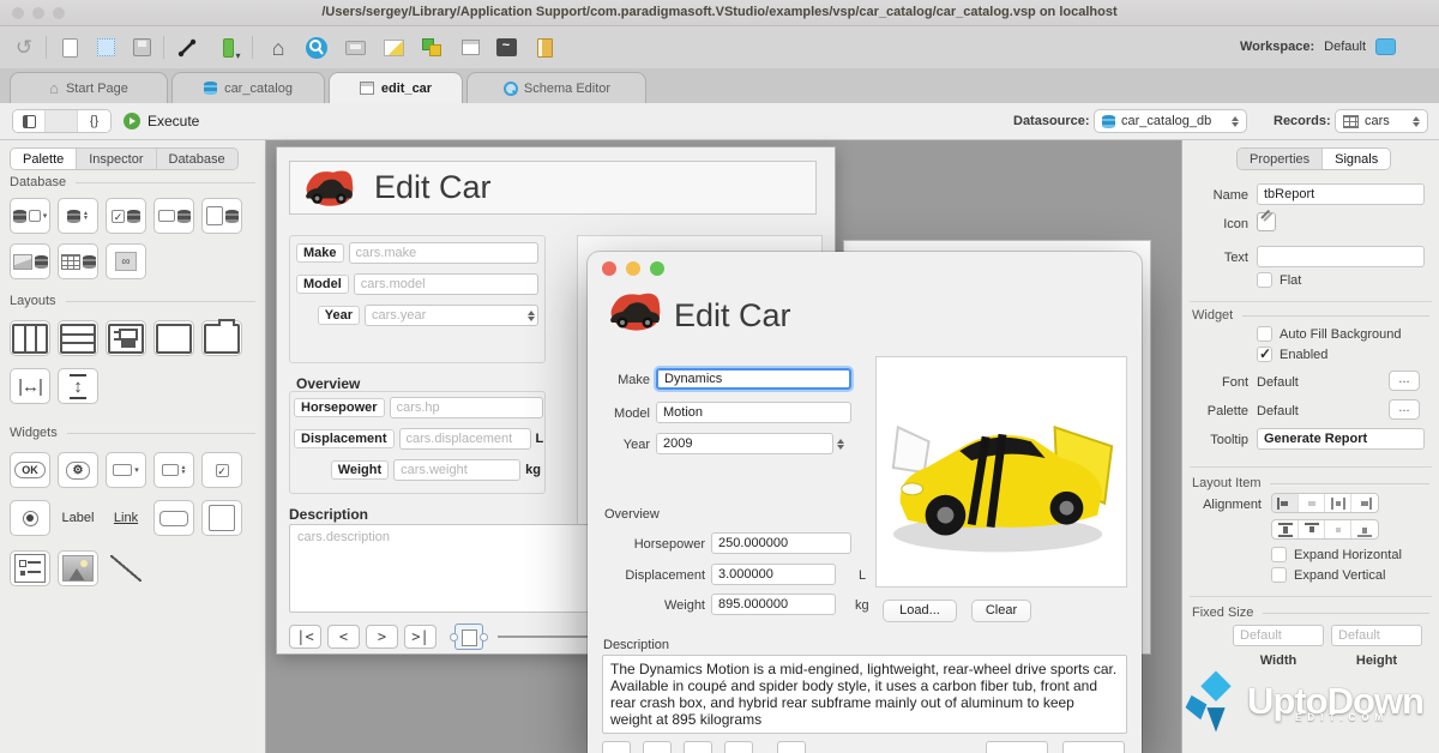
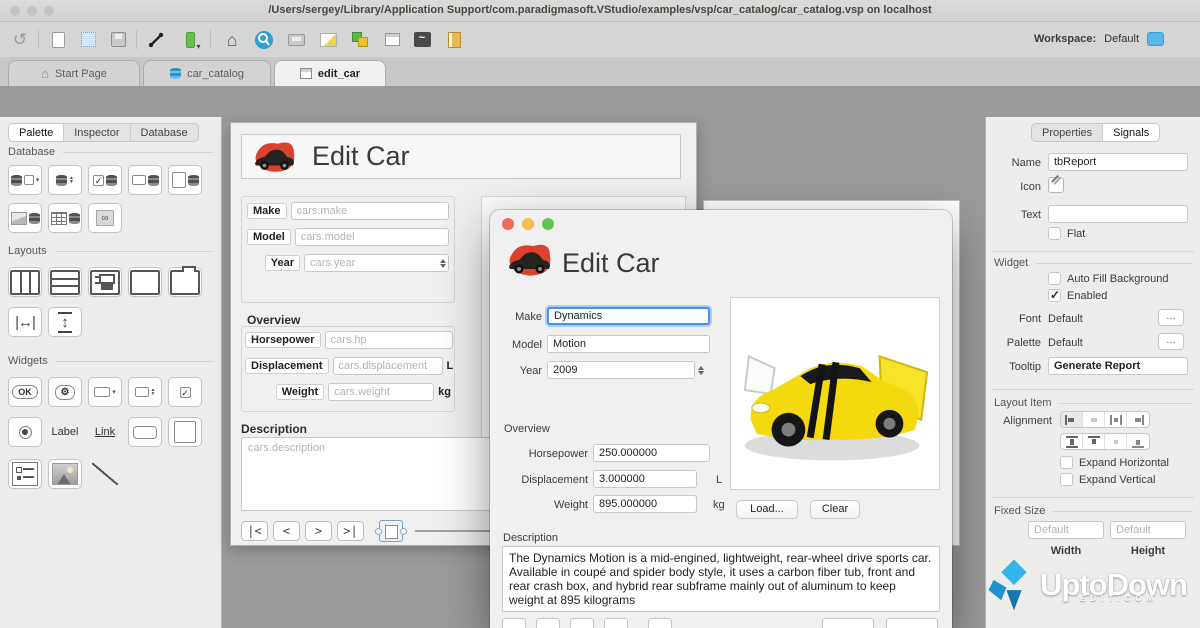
  /Users/sergey/Library/Application Support/com.paradigmasoft.VStudio/examples/vsp/car_catalog/car_catalog.vsp on localhost
  ↺
  ⌂
  ~
  Workspace:
  Default
  ⌂
  Start Page
  car_catalog
  edit_car
- Schema Editor
- {}
- Execute
- Datasource:
- car_catalog_db
- Records:
- cars
  Palette
  Inspector
  Database
  Database
  ✓
  ∞
  Layouts
  |↔|
  ↕
  Widgets
  OK
  ⚙
  ✓
  Label
  Link
  Edit Car
  Make
  cars.make
  Model
  cars.model
  Year
  cars.year
  Overview
  Horsepower
  cars.hp
  Displacement
  cars.displacement
  L
  Weight
  cars.weight
  kg
  Description
  cars.description
  |<
  <
  >
  >|
  Edit Car
  Make
  Dynamics
  Model
  Motion
  Year
  2009
  Overview
  Horsepower
  250.000000
  Displacement
  3.000000
  L
  Weight
  895.000000
  kg
  Load...
  Clear
  Description
  Properties
  Signals
  Name
  tbReport
  Icon
  Text
  Flat
  Widget
  Auto Fill Background
  Enabled
  Font
  Default
  ...
  Palette
  Default
  ...
  Tooltip
  Generate Report
  Layout Item
  Alignment
  Expand Horizontal
  Expand Vertical
  Fixed Size
  Default
  Default
  Width
  Height
  UptoDown
  EDIT.COM
